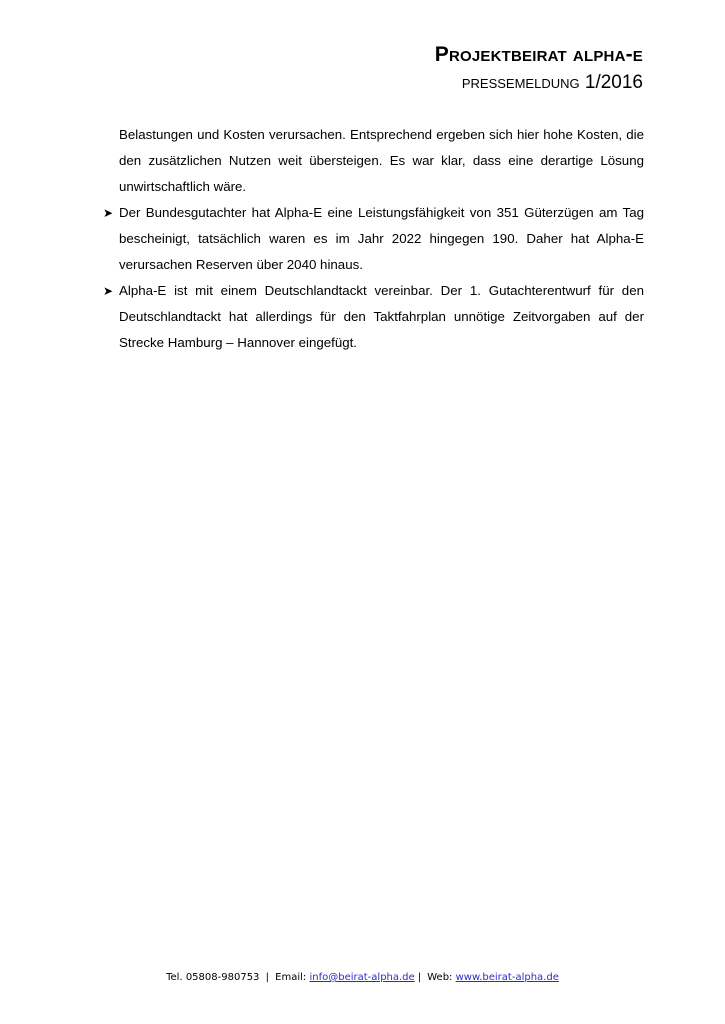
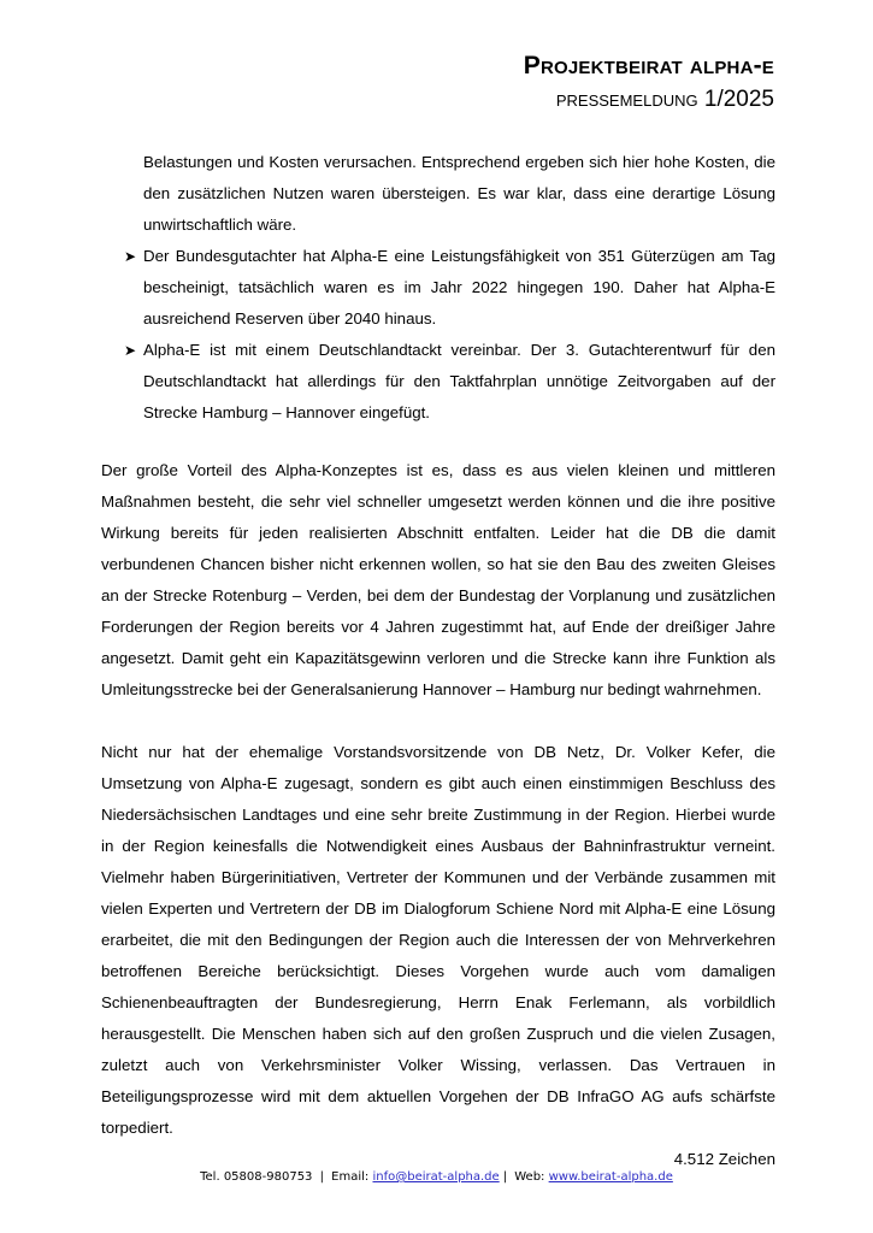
  projektbeirat alpha-e
- pressemeldung 1/2016
+ pressemeldung 1/2025
- Belastungen und Kosten verursachen. Entsprechend ergeben sich hier hohe Kosten, die den zusätzlichen Nutzen weit übersteigen. Es war klar, dass eine derartige Lösung unwirtschaftlich wäre.
+ Belastungen und Kosten verursachen. Entsprechend ergeben sich hier hohe Kosten, die den zusätzlichen Nutzen waren übersteigen. Es war klar, dass eine derartige Lösung unwirtschaftlich wäre.
  ➤
- Der Bundesgutachter hat Alpha-E eine Leistungsfähigkeit von 351 Güterzügen am Tag bescheinigt, tatsächlich waren es im Jahr 2022 hingegen 190. Daher hat Alpha-E verursachen Reserven über 2040 hinaus.
+ Der Bundesgutachter hat Alpha-E eine Leistungsfähigkeit von 351 Güterzügen am Tag bescheinigt, tatsächlich waren es im Jahr 2022 hingegen 190. Daher hat Alpha-E ausreichend Reserven über 2040 hinaus.
  ➤
- Alpha-E ist mit einem Deutschlandtackt vereinbar. Der 1. Gutachterentwurf für den Deutschlandtackt hat allerdings für den Taktfahrplan unnötige Zeitvorgaben auf der Strecke Hamburg – Hannover eingefügt.
+ Alpha-E ist mit einem Deutschlandtackt vereinbar. Der 3. Gutachterentwurf für den Deutschlandtackt hat allerdings für den Taktfahrplan unnötige Zeitvorgaben auf der Strecke Hamburg – Hannover eingefügt.
+ Der große Vorteil des Alpha-Konzeptes ist es, dass es aus vielen kleinen und mittleren Maßnahmen besteht, die sehr viel schneller umgesetzt werden können und die ihre positive Wirkung bereits für jeden realisierten Abschnitt entfalten. Leider hat die DB die damit verbundenen Chancen bisher nicht erkennen wollen, so hat sie den Bau des zweiten Gleises an der Strecke Rotenburg – Verden, bei dem der Bundestag der Vorplanung und zusätzlichen Forderungen der Region bereits vor 4 Jahren zugestimmt hat, auf Ende der dreißiger Jahre angesetzt. Damit geht ein Kapazitätsgewinn verloren und die Strecke kann ihre Funktion als Umleitungsstrecke bei der Generalsanierung Hannover – Hamburg nur bedingt wahrnehmen.
+ Nicht nur hat der ehemalige Vorstandsvorsitzende von DB Netz, Dr. Volker Kefer, die Umsetzung von Alpha-E zugesagt, sondern es gibt auch einen einstimmigen Beschluss des Niedersächsischen Landtages und eine sehr breite Zustimmung in der Region. Hierbei wurde in der Region keinesfalls die Notwendigkeit eines Ausbaus der Bahninfrastruktur verneint. Vielmehr haben Bürgerinitiativen, Vertreter der Kommunen und der Verbände zusammen mit vielen Experten und Vertretern der DB im Dialogforum Schiene Nord mit Alpha-E eine Lösung erarbeitet, die mit den Bedingungen der Region auch die Interessen der von Mehrverkehren betroffenen Bereiche berücksichtigt. Dieses Vorgehen wurde auch vom damaligen Schienenbeauftragten der Bundesregierung, Herrn Enak Ferlemann, als vorbildlich herausgestellt. Die Menschen haben sich auf den großen Zuspruch und die vielen Zusagen, zuletzt auch von Verkehrsminister Volker Wissing, verlassen. Das Vertrauen in Beteiligungsprozesse wird mit dem aktuellen Vorgehen der DB InfraGO AG aufs schärfste torpediert.
+ 4.512 Zeichen
  Tel. 05808-980753 | Email: info@beirat-alpha.de | Web: www.beirat-alpha.de
